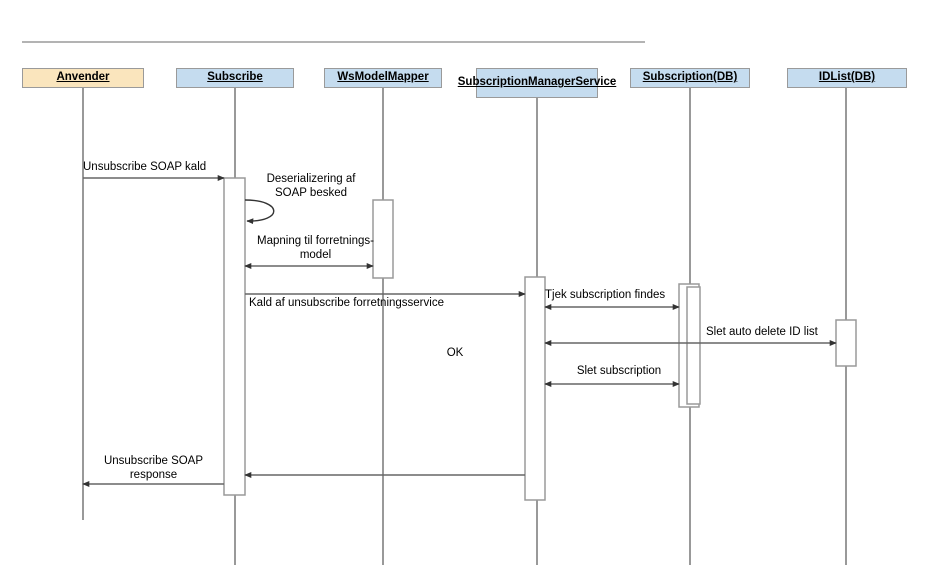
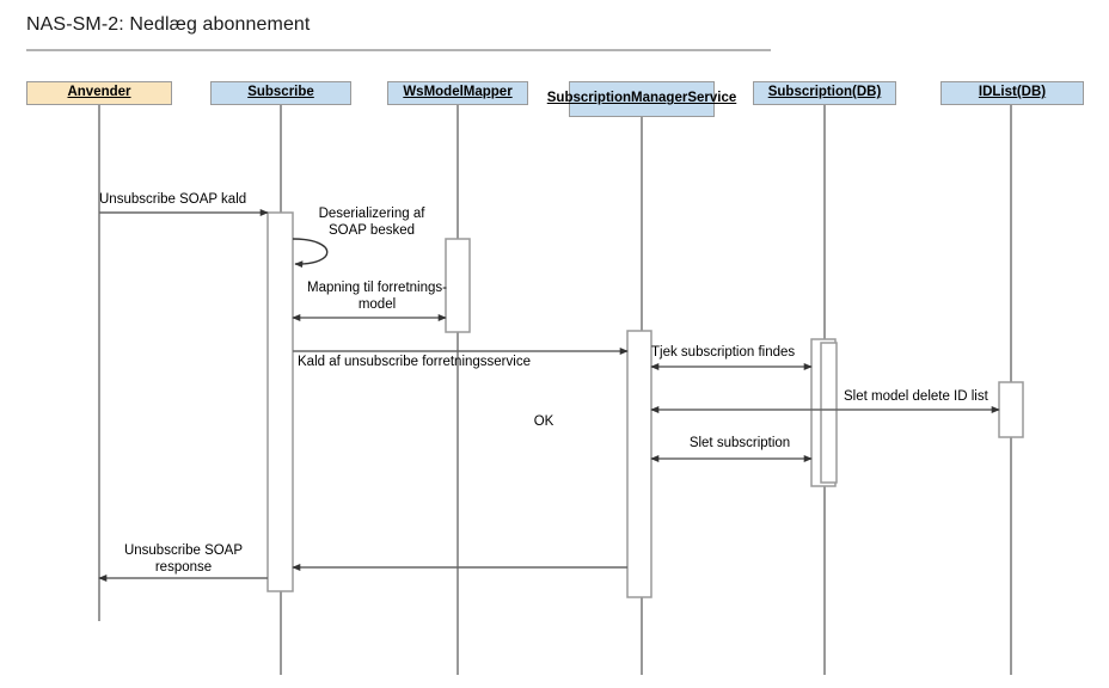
+ NAS-SM-2: Nedlæg abonnement
  Anvender
  Subscribe
  WsModelMapper
  SubscriptionManagerService
  Subscription(DB)
  IDList(DB)
  Unsubscribe SOAP kald
  Deserializering af
  SOAP besked
  Mapning til forretnings-
  model
  Kald af unsubscribe forretningsservice
  Tjek subscription findes
- Slet auto delete ID list
+ Slet model delete ID list
  OK
  Slet subscription
  Unsubscribe SOAP
  response
